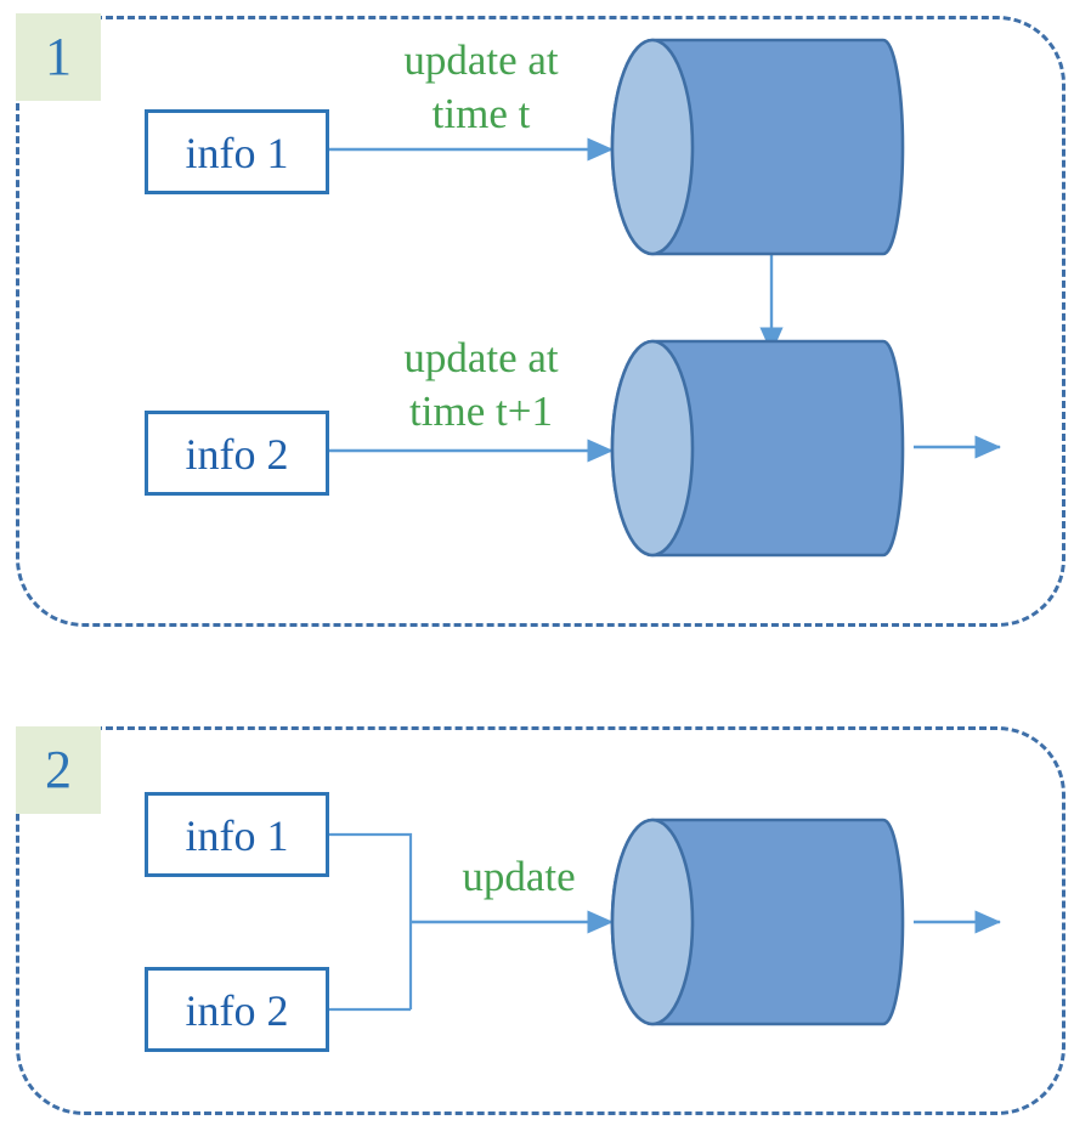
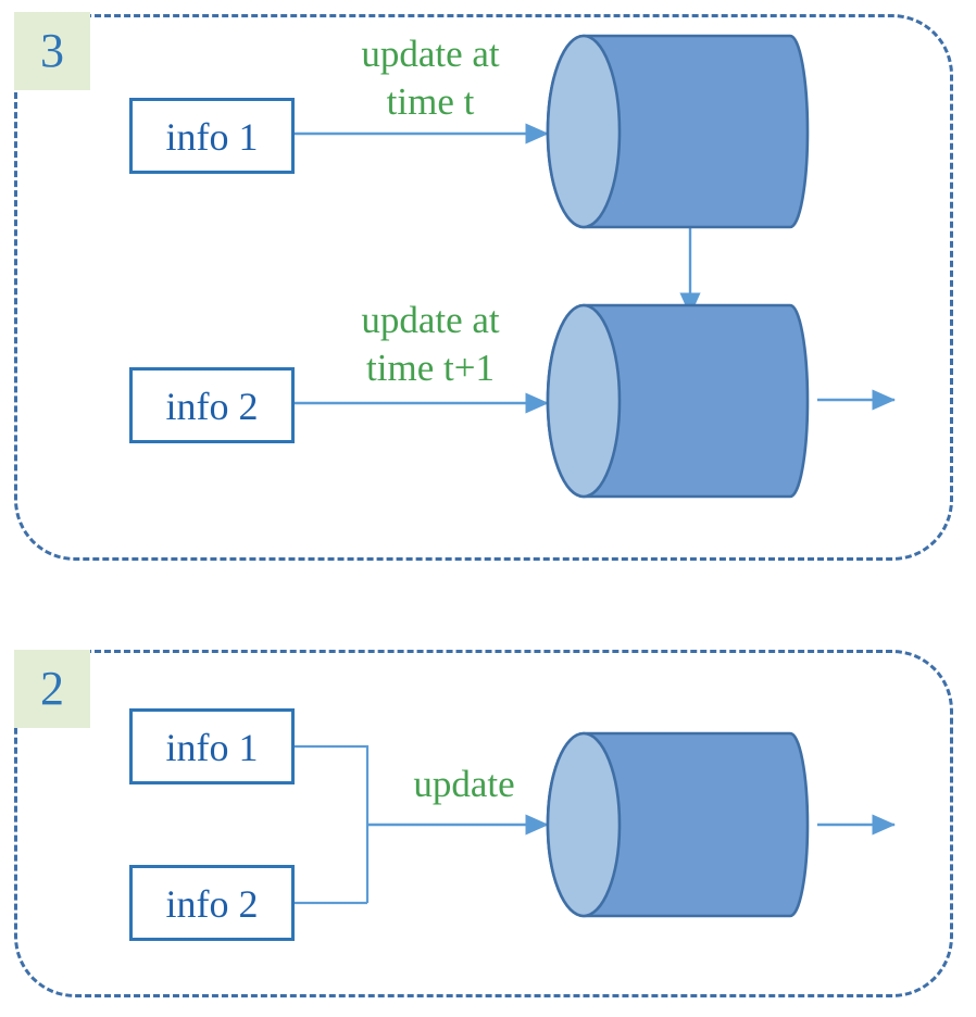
- 1
+ 3
  info 1
  info 2
  update at
  time t
  update at
  time t+1
  2
  info 1
  info 2
  update
